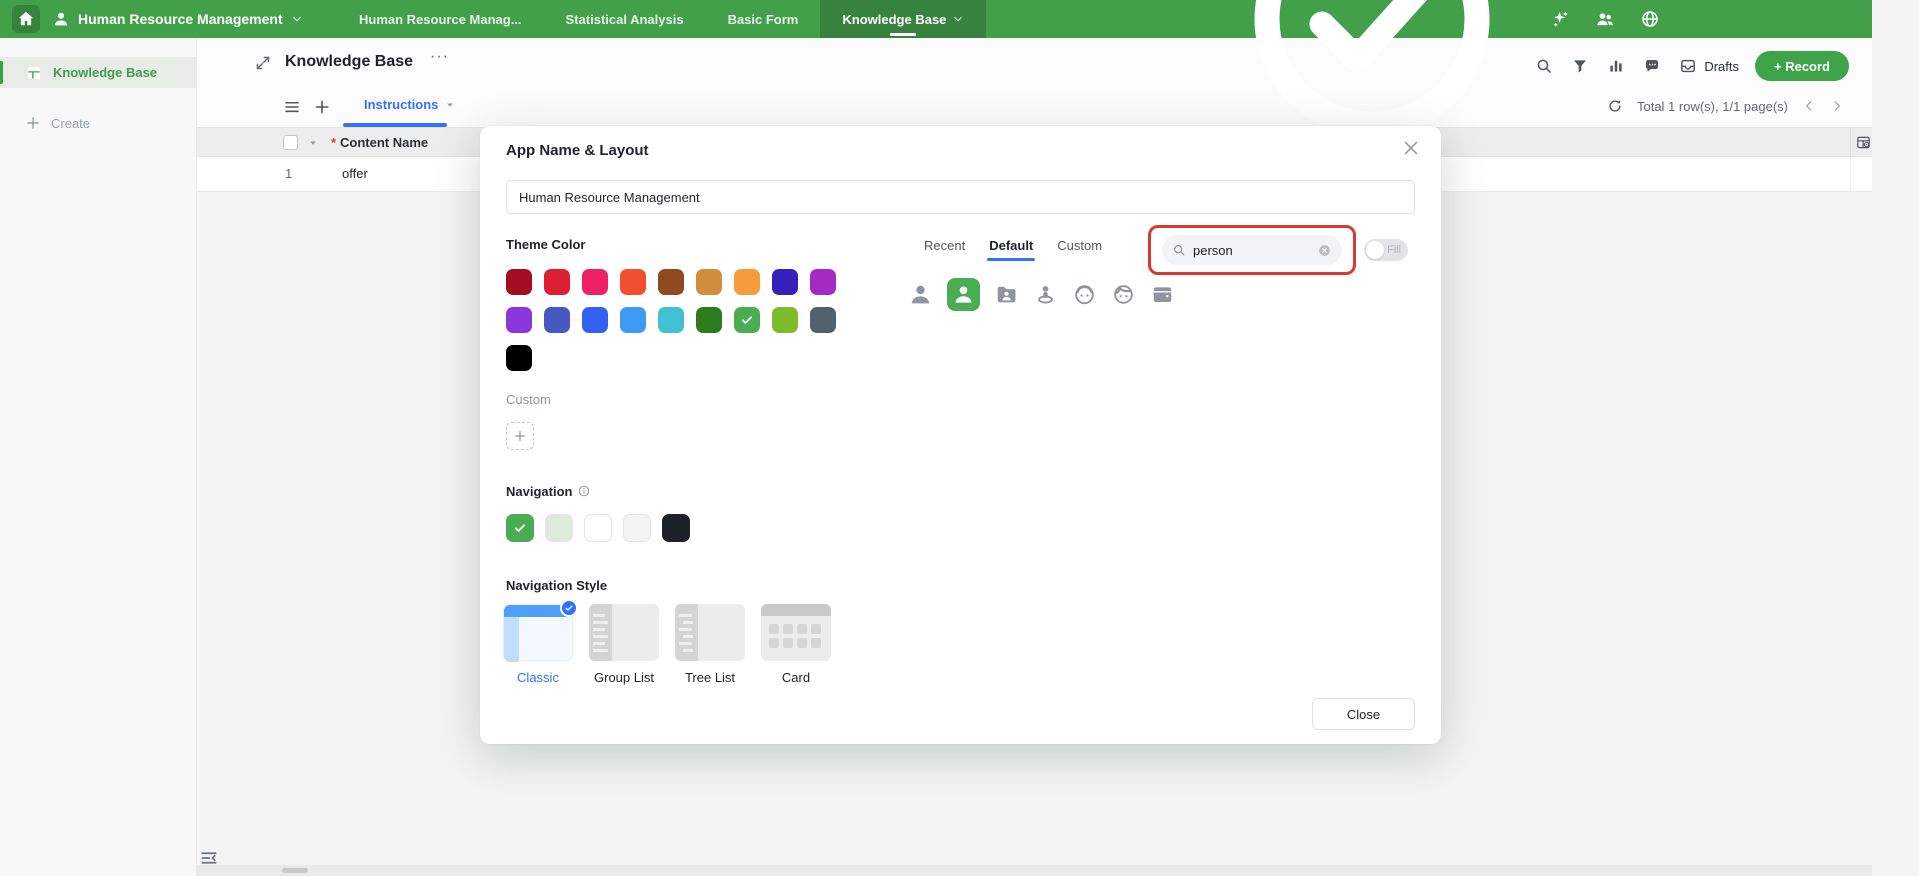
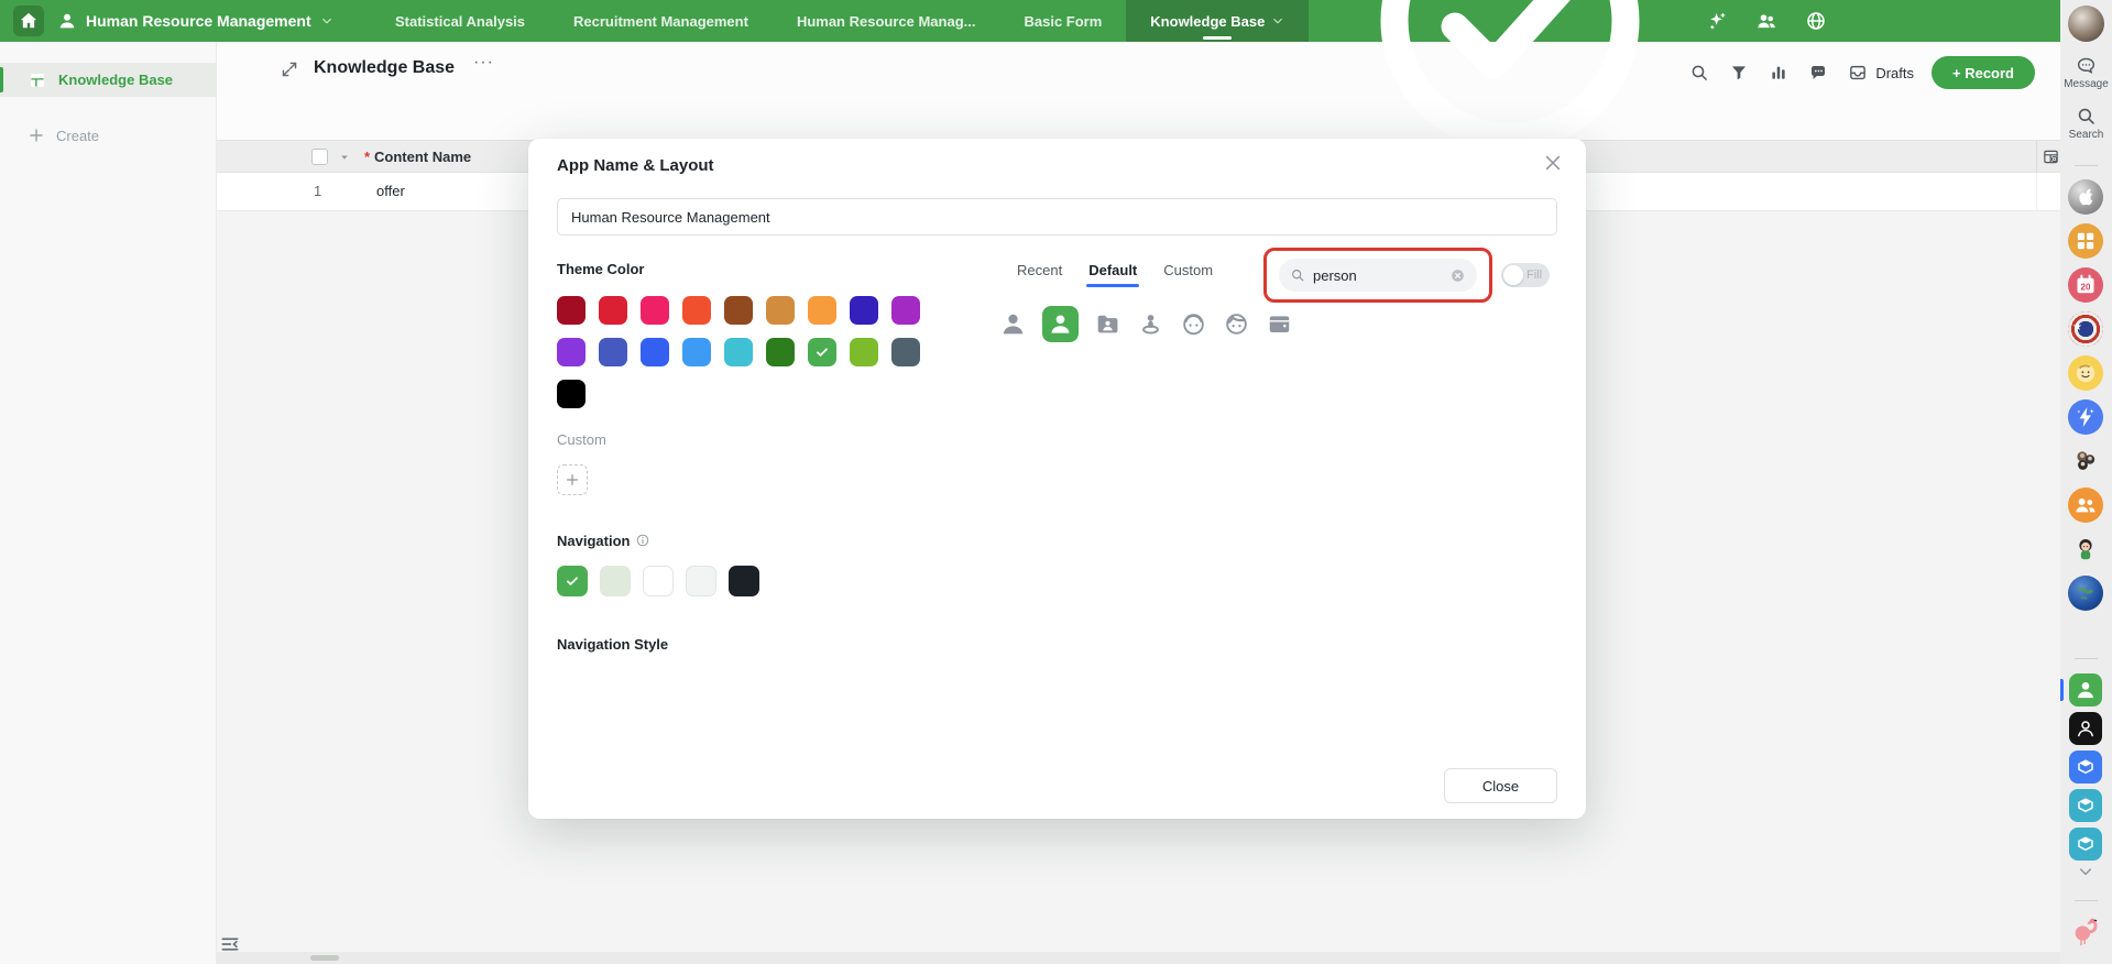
  Human Resource Management
- Human Resource Manag...
+ Statistical Analysis
+ Recruitment Management
- Statistical Analysis
+ Human Resource Manag...
  Basic Form
  Knowledge Base
  Knowledge Base
  Create
  Knowledge Base
  ···
  Drafts
  + Record
- Instructions
- Total 1 row(s), 1/1 page(s)
  *
  Content Name
  1
  offer
  App Name & Layout
  Human Resource Management
  Theme Color
  Recent
  Default
  Custom
  person
  Fill
  Custom
  Navigation
  Navigation Style
- Classic
- Group List
- Tree List
- Card
  Close
+ Message
+ Search
+ 20
+ ★
